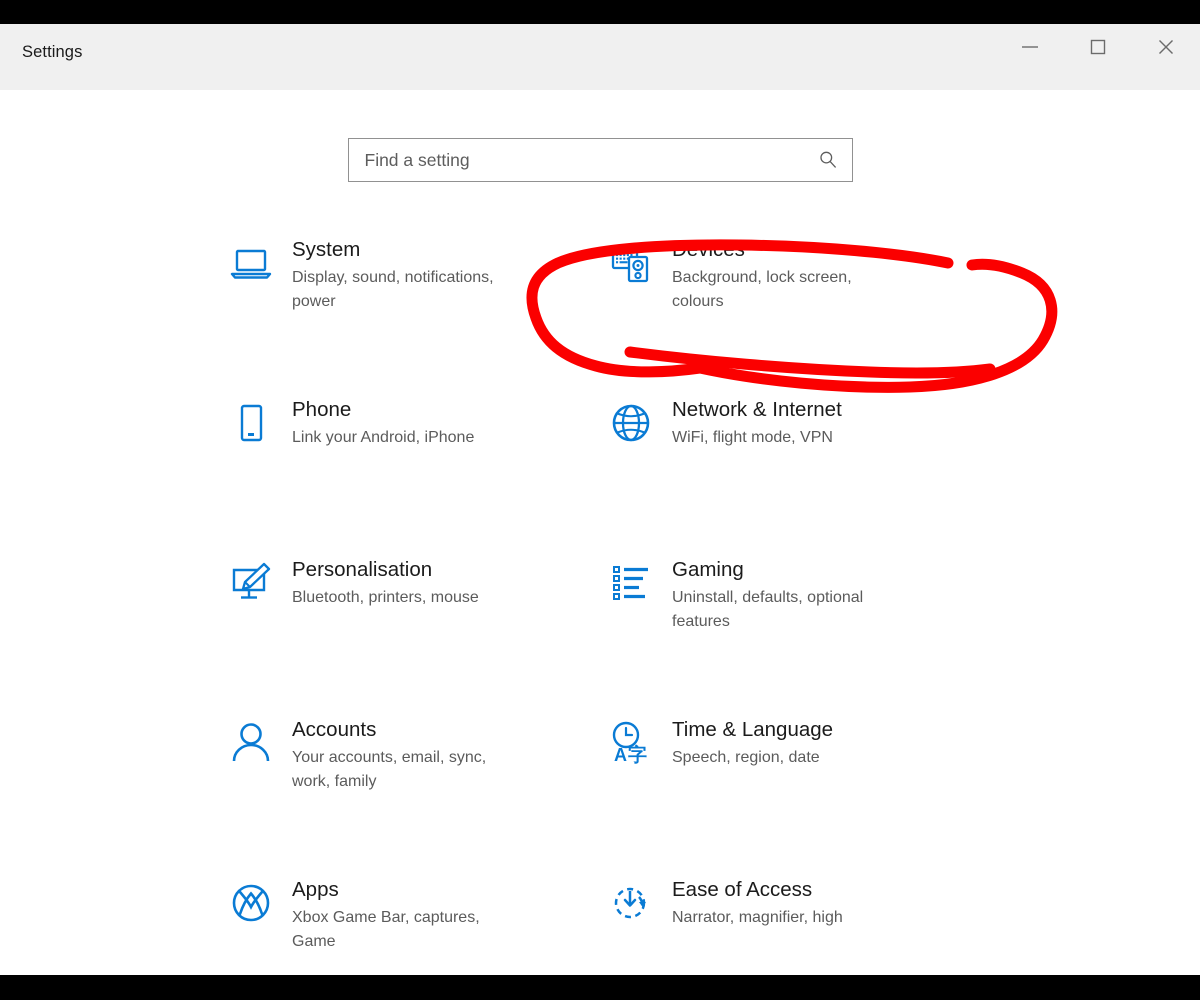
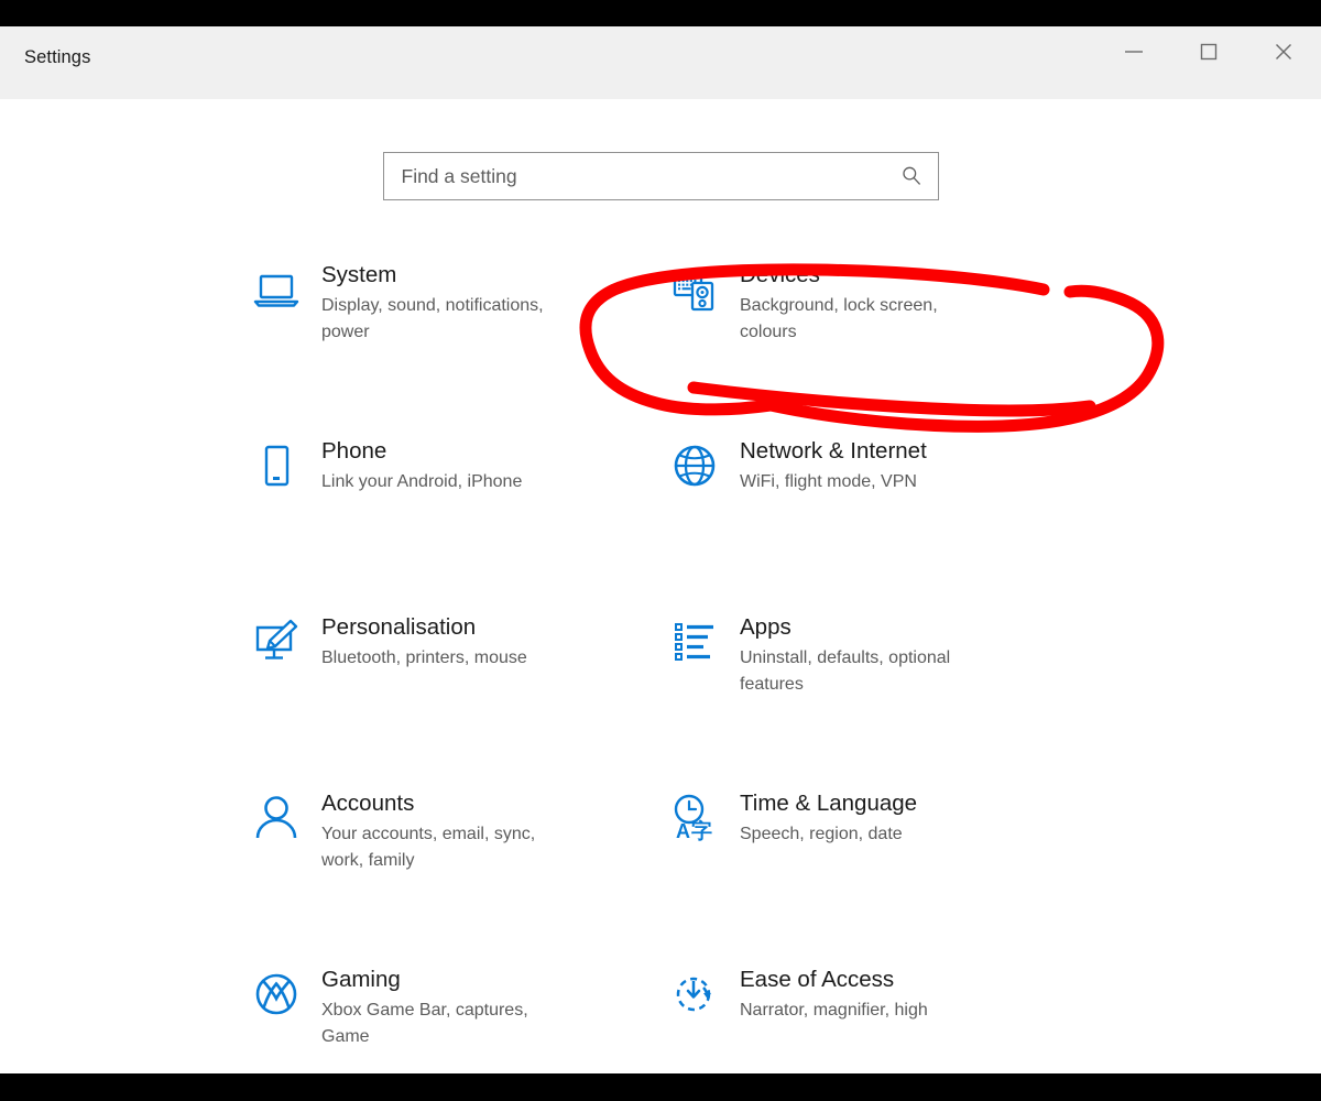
  Settings
  Find a setting
  System
  Display, sound, notifications, power
  Background, lock screen, colours
  Phone
  Link your Android, iPhone
  Network & Internet
  WiFi, flight mode, VPN
  Personalisation
  Bluetooth, printers, mouse
- Gaming
+ Apps
  Uninstall, defaults, optional features
  Accounts
  Your accounts, email, sync, work, family
  A
  字
  Time & Language
  Speech, region, date
- Apps
+ Gaming
  Xbox Game Bar, captures, Game
  Ease of Access
  Narrator, magnifier, high
